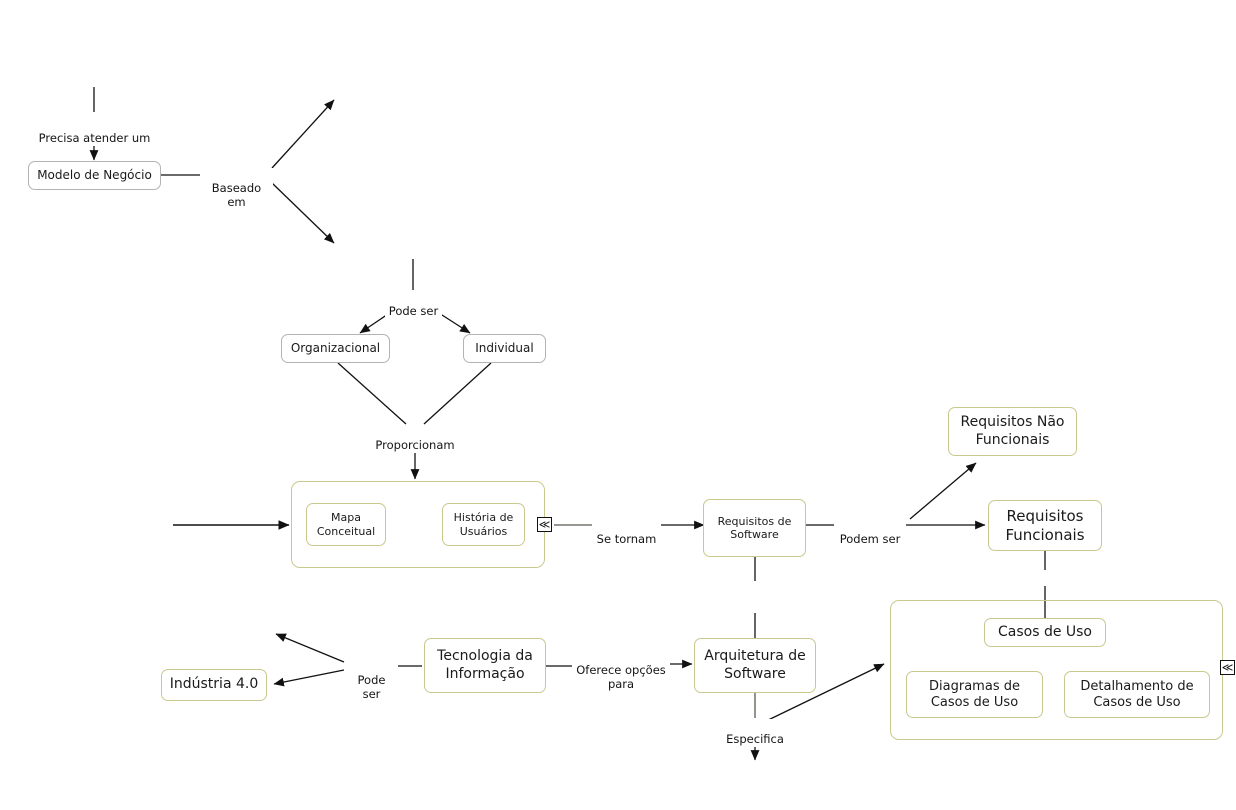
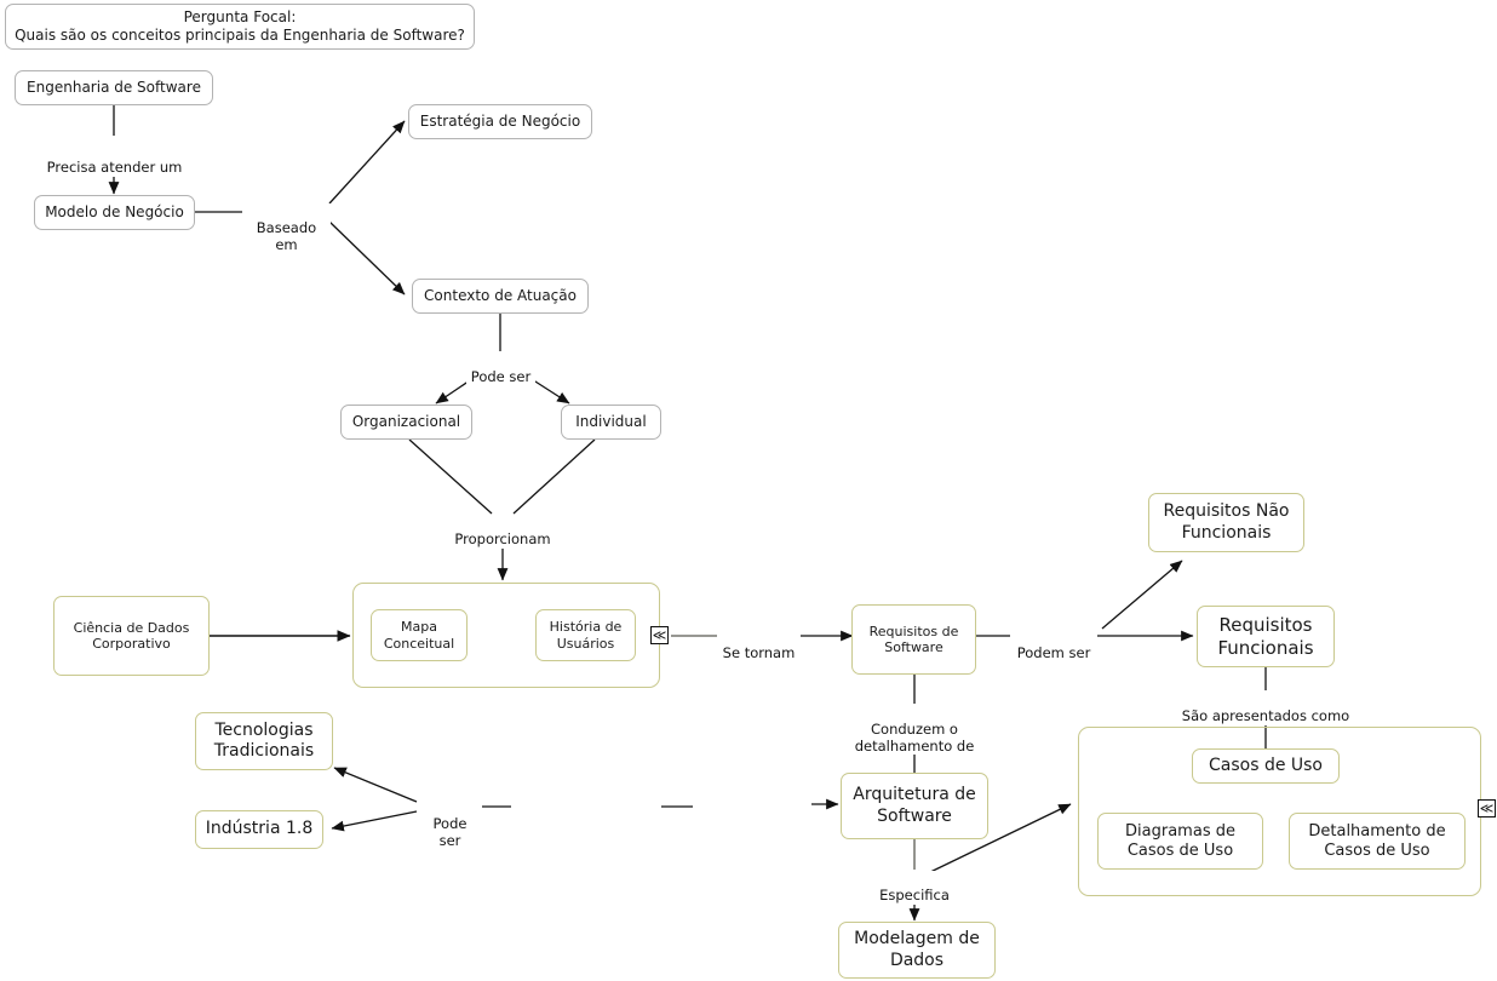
+ Pergunta Focal:
+ Quais são os conceitos principais da Engenharia de Software?
+ Engenharia de Software
  Modelo de Negócio
+ Estratégia de Negócio
+ Contexto de Atuação
  Organizacional
  Individual
  Mapa
  Conceitual
  História de
  Usuários
  ≪
+ Ciência de Dados
+ Corporativo
  Requisitos de
  Software
  Requisitos Não
  Funcionais
  Requisitos
  Funcionais
  Casos de Uso
  Diagramas de
  Casos de Uso
  Detalhamento de
  Casos de Uso
  ≪
+ Tecnologias
+ Tradicionais
- Indústria 4.0
+ Indústria 1.8
- Tecnologia da
- Informação
  Arquitetura de
  Software
+ Modelagem de
+ Dados
  Precisa atender um
  Baseado em
  Pode ser
  Proporcionam
  Se tornam
  Podem ser
+ São apresentados como
+ Conduzem o
+ detalhamento de
  Pode ser
- Oferece opções
- para
  Especifica
